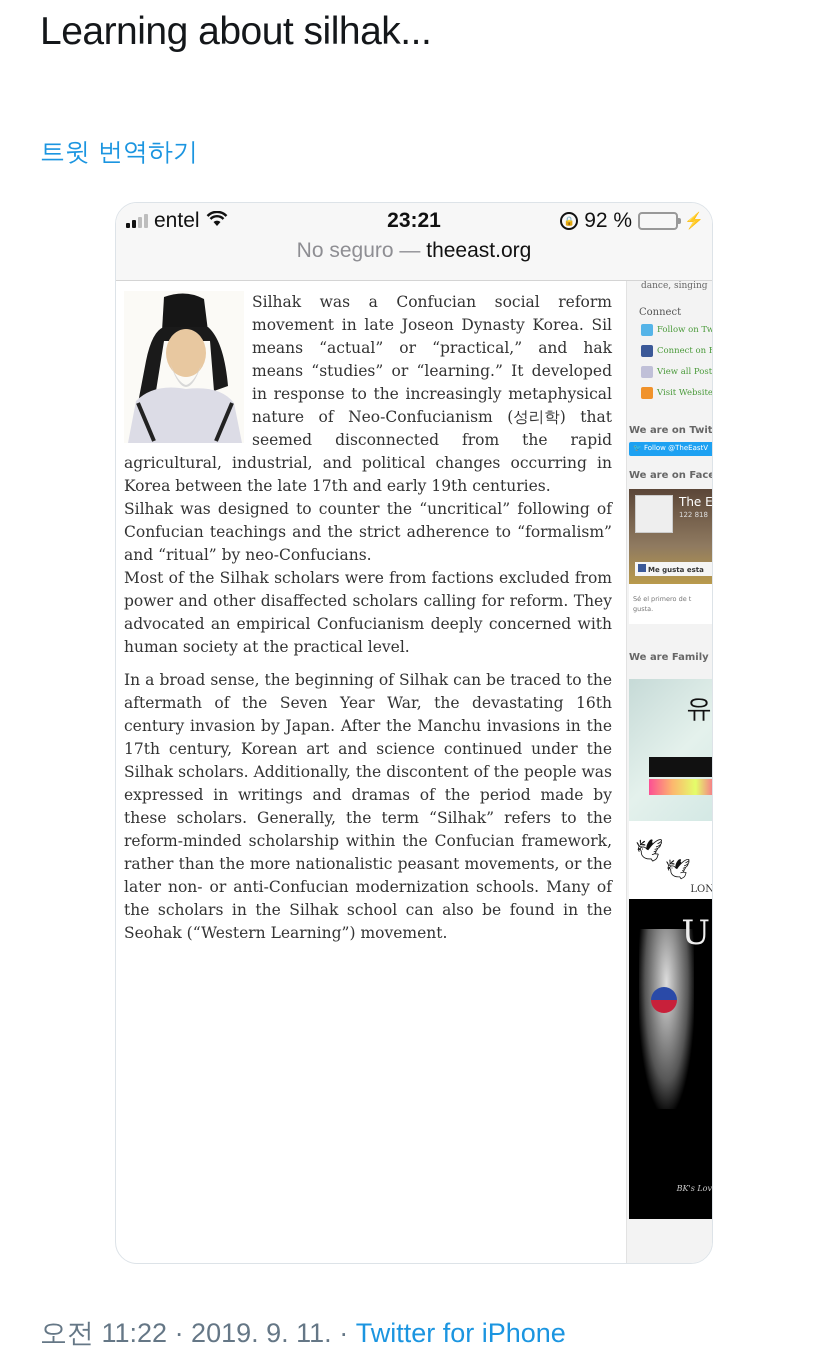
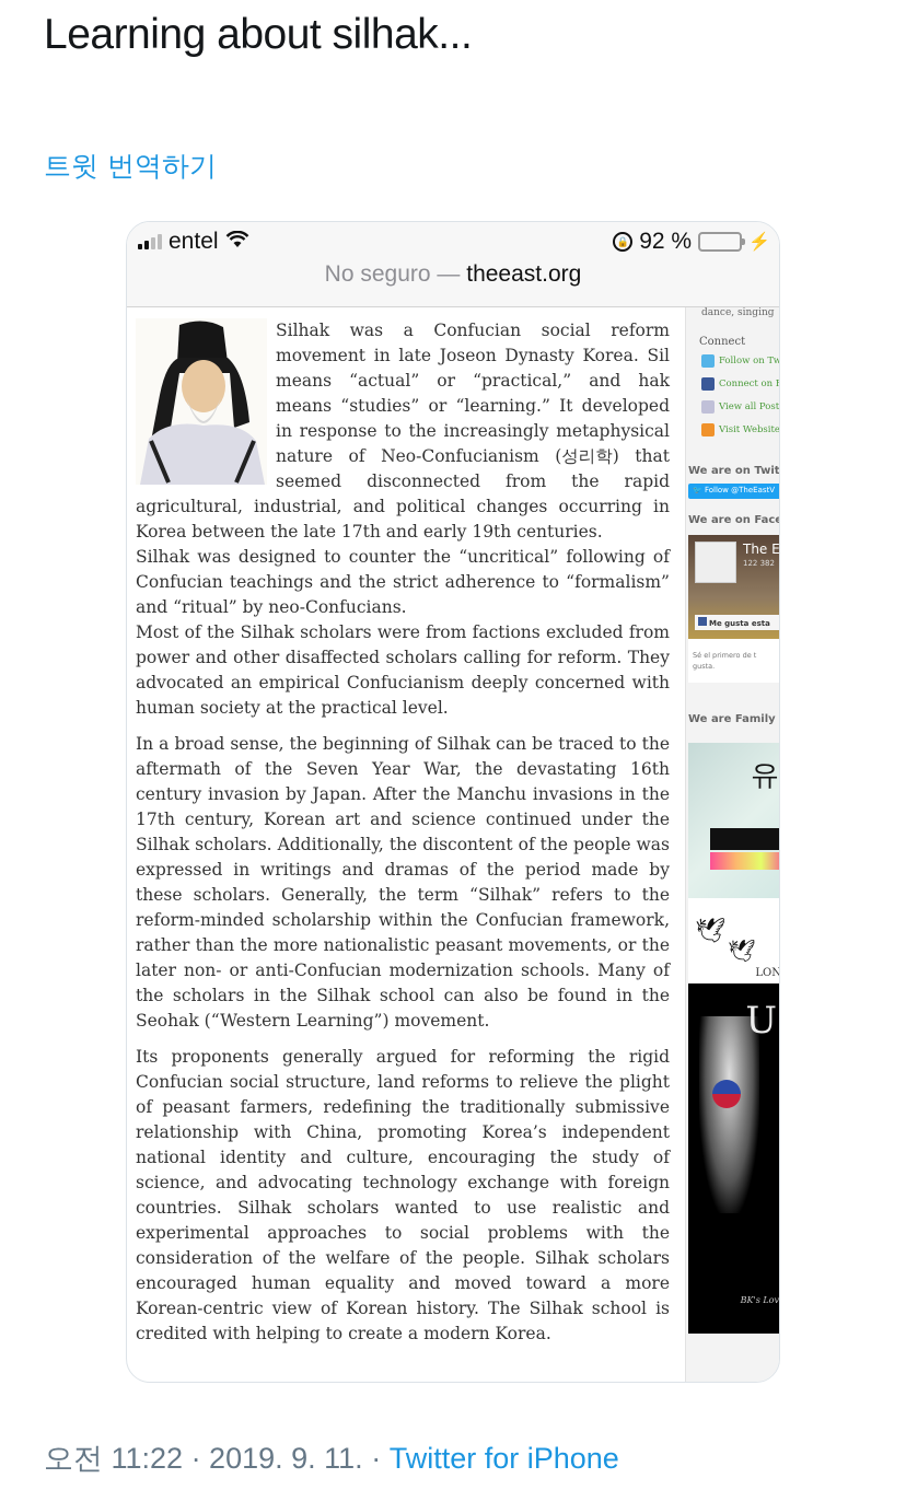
  Learning about silhak...
  트윗 번역하기
  entel
- 23:21
  🔒
  92 %
  ⚡
  No seguro — theeast.org
  Silhak was a Confucian social reform movement in late Joseon Dynasty Korea. Sil means “actual” or “practical,” and hak means “studies” or “learning.” It developed in response to the increasingly metaphysical nature of Neo-Confucianism (성리학) that seemed disconnected from the rapid agricultural, industrial, and political changes occurring in Korea between the late 17th and early 19th centuries.
  Silhak was designed to counter the “uncritical” following of Confucian teachings and the strict adherence to “formalism” and “ritual” by neo-Confucians.
  Most of the Silhak scholars were from factions excluded from power and other disaffected scholars calling for reform. They advocated an empirical Confucianism deeply concerned with human society at the practical level.
  In a broad sense, the beginning of Silhak can be traced to the aftermath of the Seven Year War, the devastating 16th century invasion by Japan. After the Manchu invasions in the 17th century, Korean art and science continued under the Silhak scholars. Additionally, the discontent of the people was expressed in writings and dramas of the period made by these scholars. Generally, the term “Silhak” refers to the reform-minded scholarship within the Confucian framework, rather than the more nationalistic peasant movements, or the later non- or anti-Confucian modernization schools. Many of the scholars in the Silhak school can also be found in the Seohak (“Western Learning”) movement.
+ Its proponents generally argued for reforming the rigid Confucian social structure, land reforms to relieve the plight of peasant farmers, redefining the traditionally submissive relationship with China, promoting Korea’s independent national identity and culture, encouraging the study of science, and advocating technology exchange with foreign countries. Silhak scholars wanted to use realistic and experimental approaches to social problems with the consideration of the welfare of the people. Silhak scholars encouraged human equality and moved toward a more Korean-centric view of Korean history. The Silhak school is credited with helping to create a modern Korea.
  dance, singing
  Connect
  Follow on Tw
  Connect on F
  View all Post
  Visit Website
  We are on Twit
  🐦 Follow @TheEastV
  We are on Face
  The E
- 122 818
+ 122 382
  Me gusta esta
  Sé el primero de t gusta.
  We are Family
  유
  🕊
  🕊
  LON
  U
  BK's Lov
  오전 11:22 · 2019. 9. 11. · Twitter for iPhone
